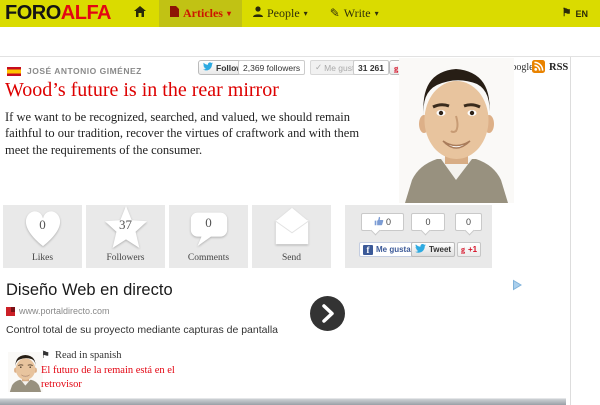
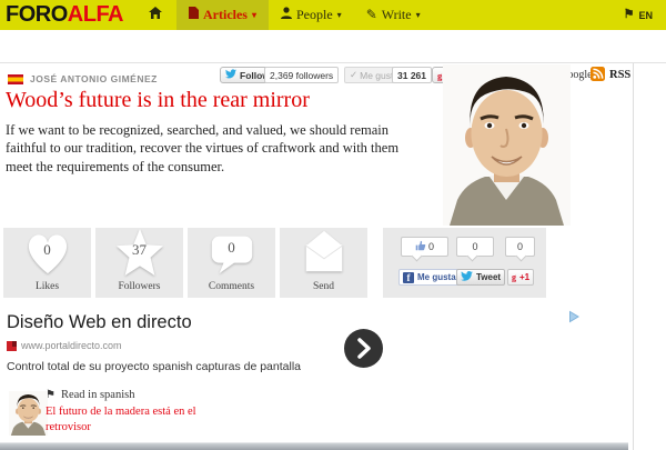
  FOROALFA
  Articles
  ▾
  People
  ▾
  ✎
  Write
  ▾
  ⚑
  EN
  Follo
  2,369 followers
  ✓
  Me gus
  31 261
  g
  RSS
  JOSÉ ANTONIO GIMÉNEZ
  Wood’s future is in the rear mirror
  If we want to be recognized, searched, and valued, we should remain faithful to our tradition, recover the virtues of craftwork and with them meet the requirements of the consumer.
  0
  Likes
  37
  Followers
  0
  Comments
  Send
  0
  0
  0
  f
  Me gusta
  Tweet
  g
  +1
  Diseño Web en directo
  www.portaldirecto.com
- Control total de su proyecto mediante capturas de pantalla
+ Control total de su proyecto spanish capturas de pantalla
  ⚑
  Read in spanish
- El futuro de la remain está en el retrovisor
+ El futuro de la madera está en el retrovisor
